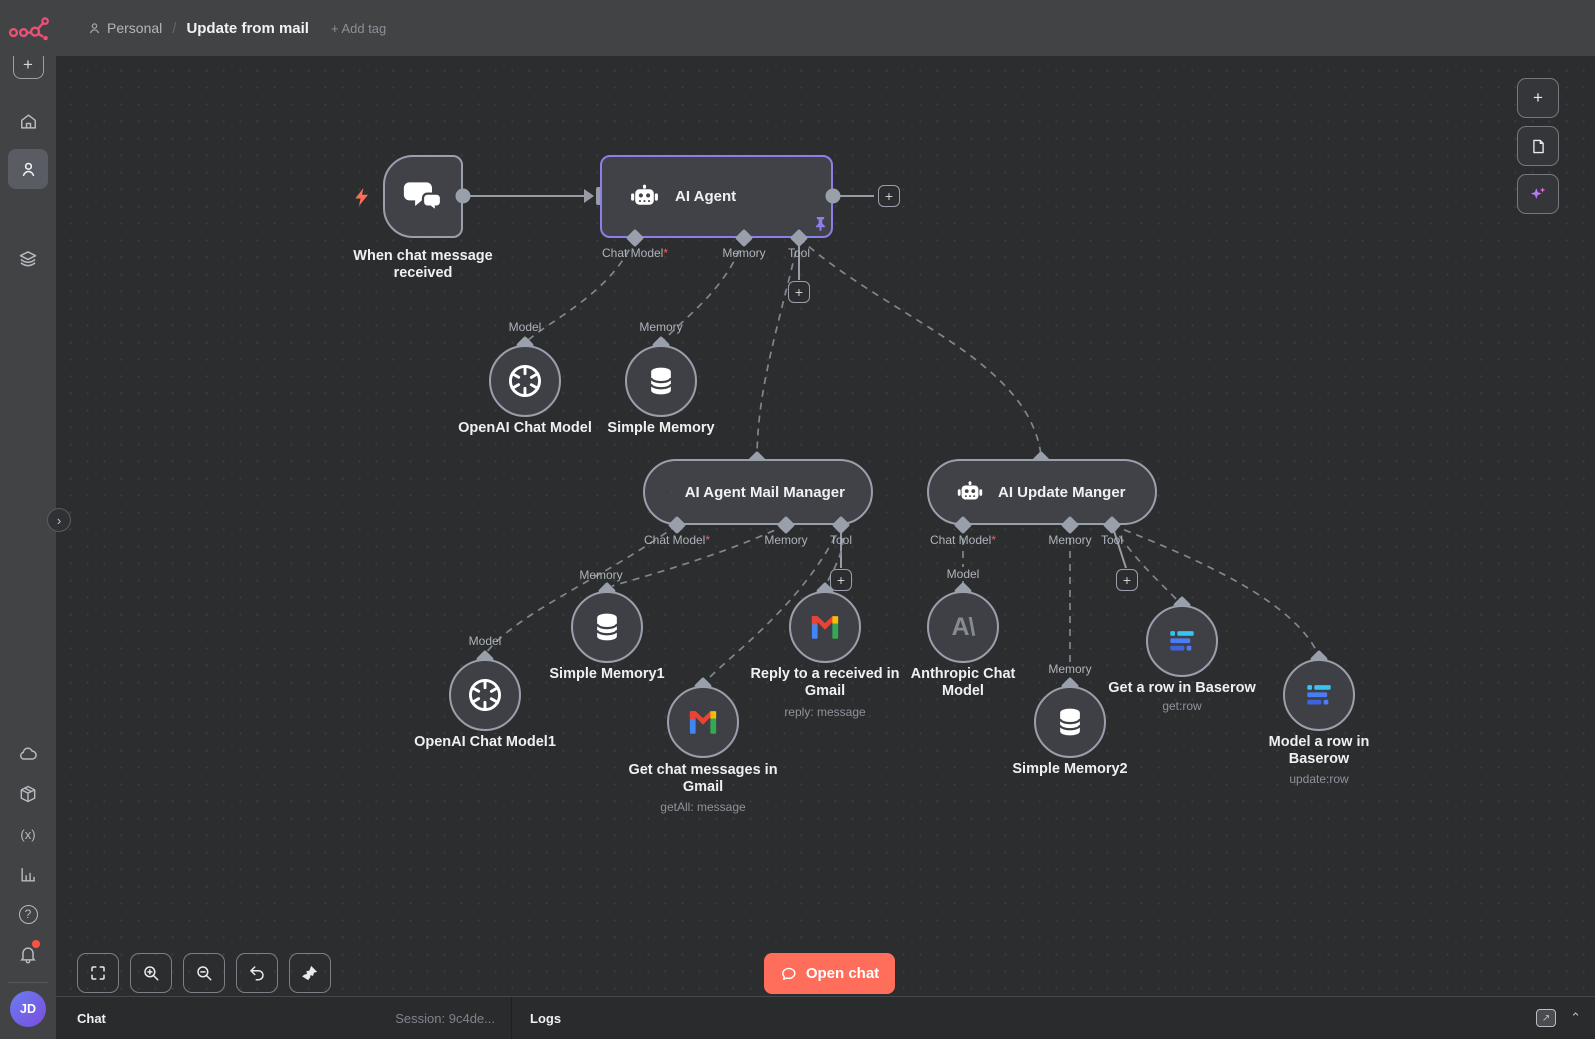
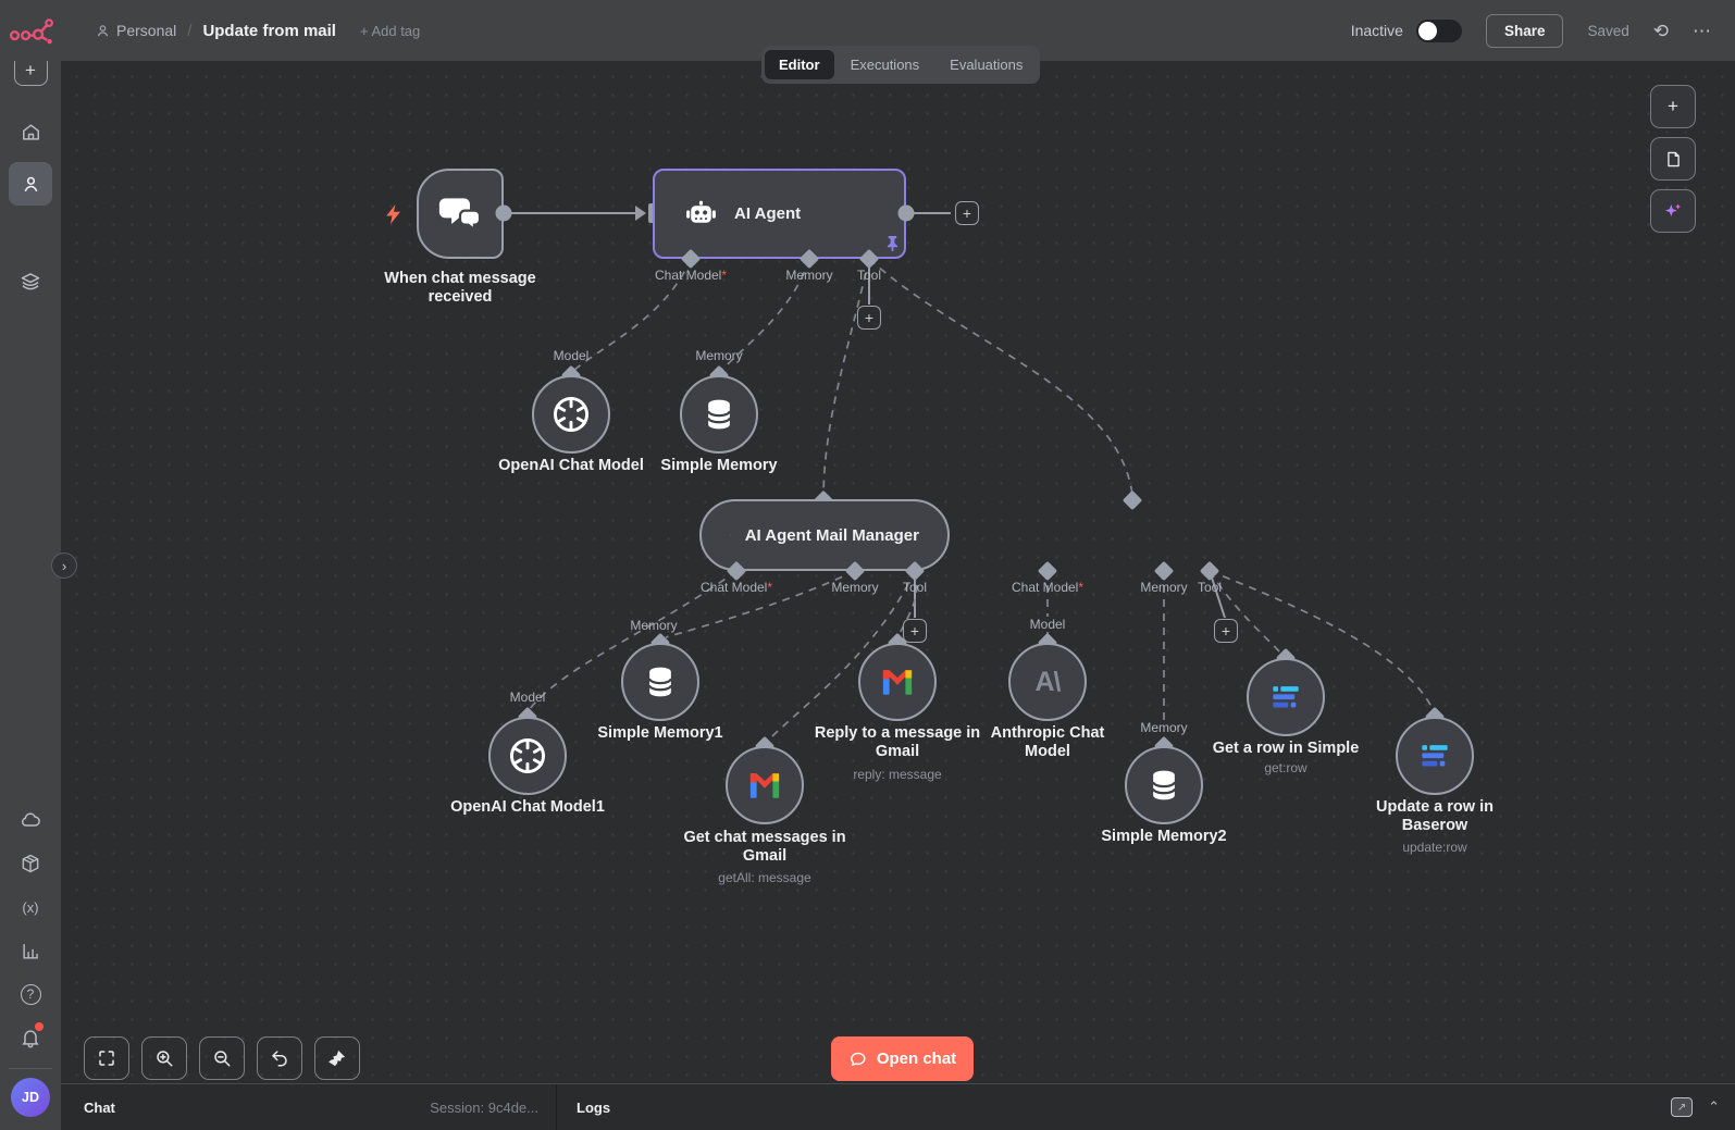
  Personal
  /
  Update from mail
  + Add tag
+ Inactive
+ Share
+ Saved
+ ⟲
+ ⋯
+ Editor
+ Executions
+ Evaluations
  +
  (x)
  ?
  JD
  ›
  When chat message received
  AI Agent
  +
  Chat Model*
  Memory
  Tool
  +
  Model
  OpenAI Chat Model
  Memory
  Simple Memory
  AI Agent Mail Manager
  Chat Model*
  Memory
  Tool
  +
- AI Update Manger
  Chat Model*
  Memory
  Tool
  +
  Model
  OpenAI Chat Model1
  Memory
  Simple Memory1
  Get chat messages in Gmail
  getAll: message
- Reply to a received in Gmail
+ Reply to a message in Gmail
  reply: message
  Model
  A\
  Anthropic Chat Model
  Memory
  Simple Memory2
- Get a row in Baserow
+ Get a row in Simple
  get:row
- Model a row in Baserow
+ Update a row in Baserow
  update:row
  Open chat
  +
  Chat
  Session: 9c4de...
  Logs
  ↗
  ⌃
